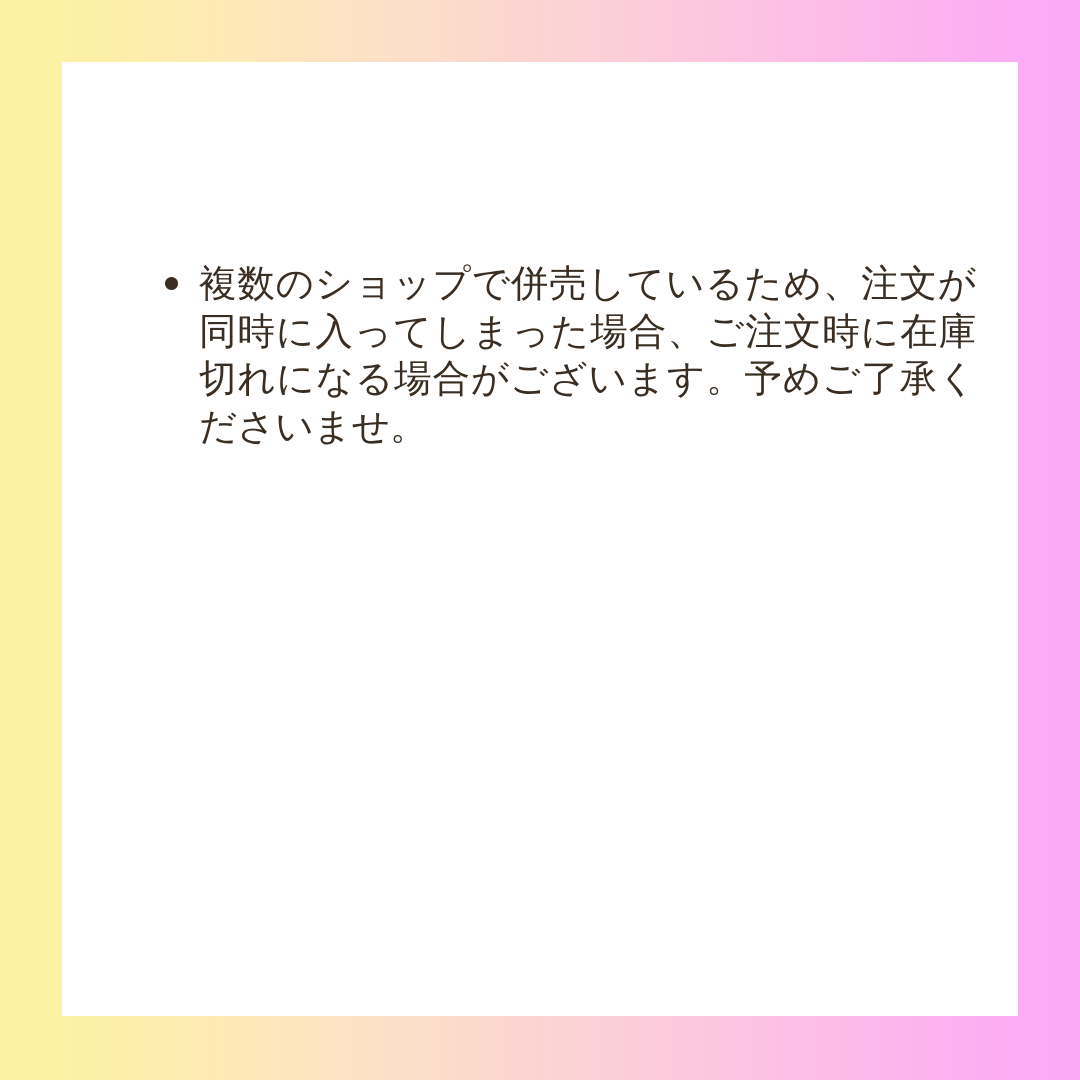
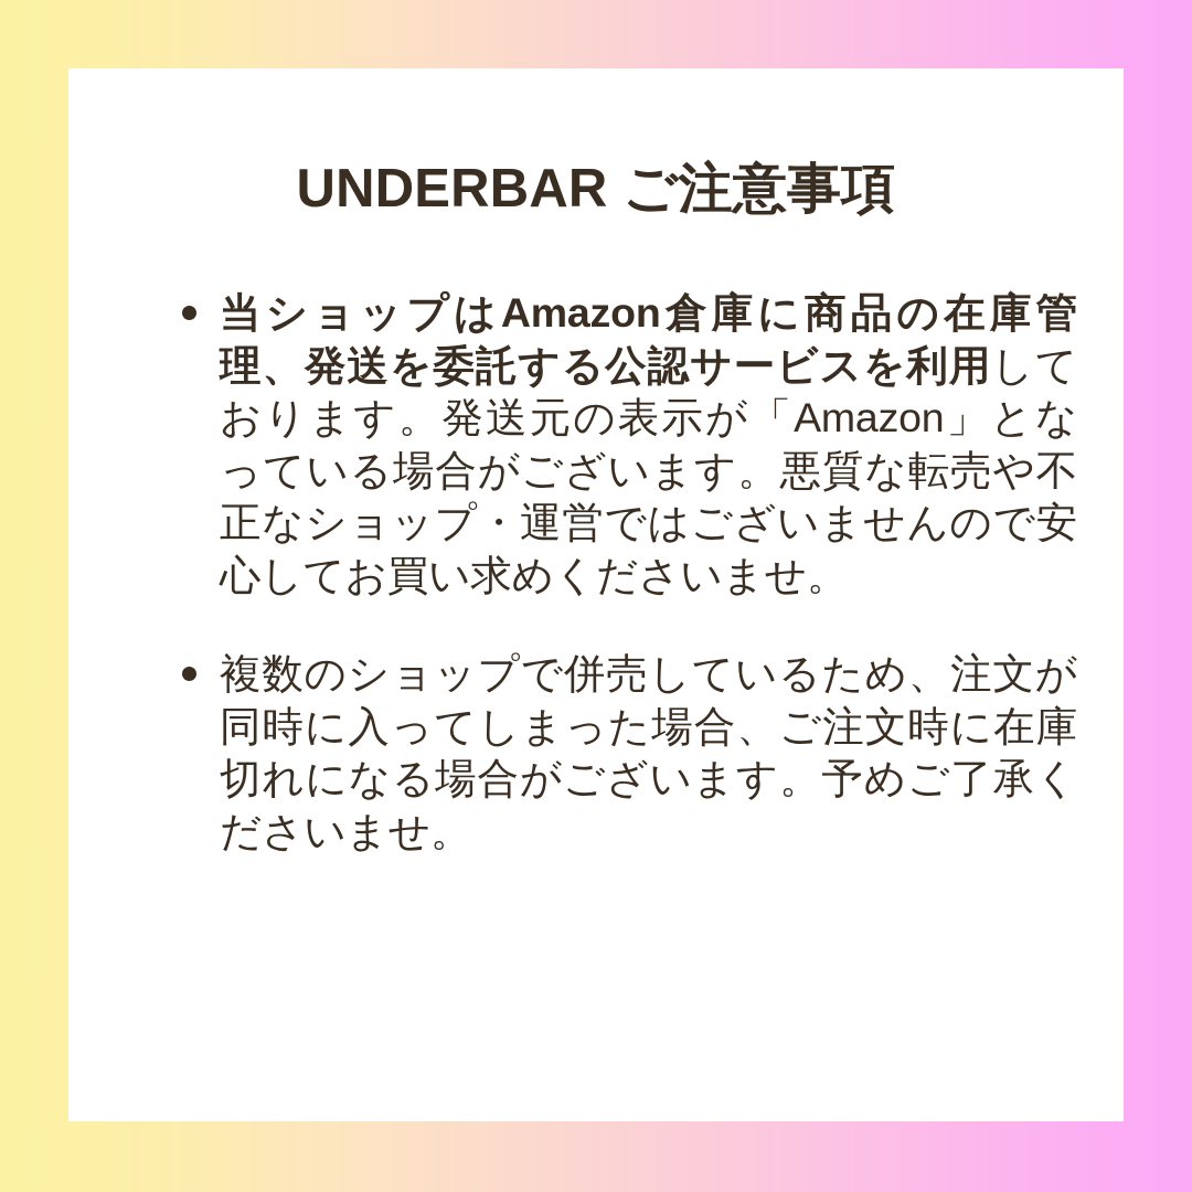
+ UNDERBAR ご注意事項
+ 当ショップはAmazon倉庫に商品の在庫管理、発送を委託する公認サービスを利用しております。発送元の表示が「Amazon」となっている場合がございます。悪質な転売や不正なショップ・運営ではございませんので安心してお買い求めくださいませ。
  複数のショップで併売しているため、注文が同時に入ってしまった場合、ご注文時に在庫切れになる場合がございます。予めご了承くださいませ。
